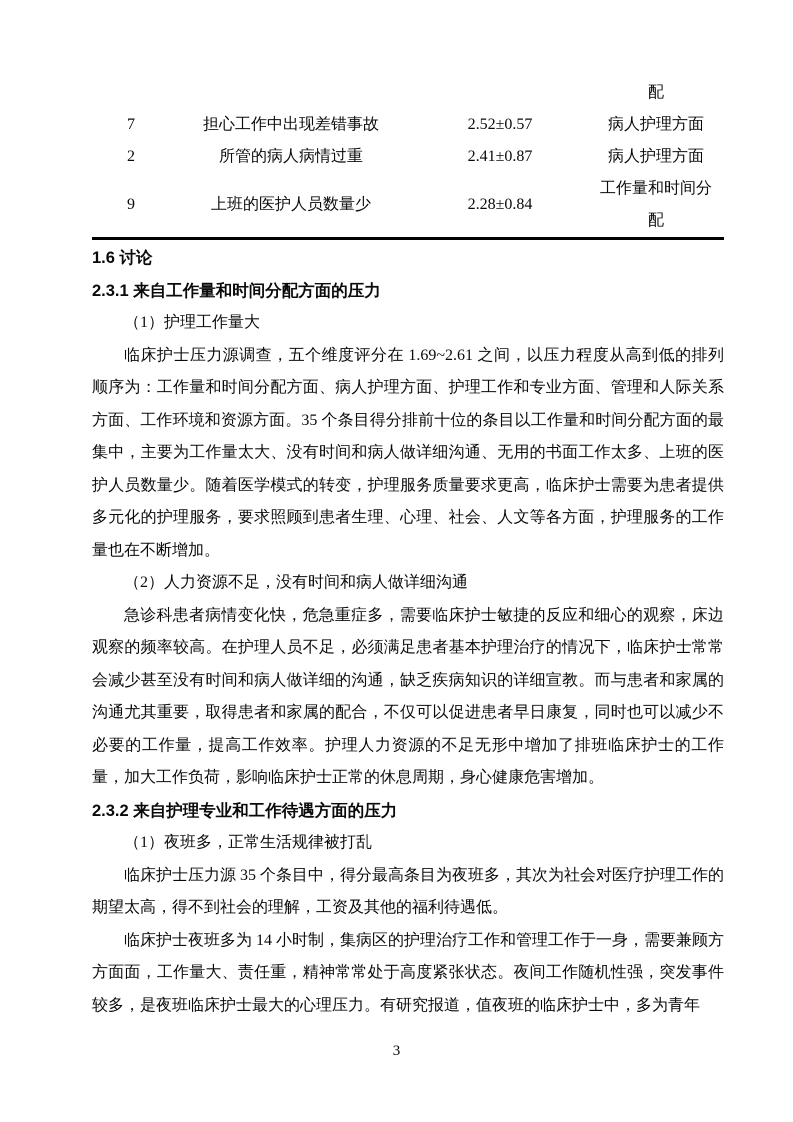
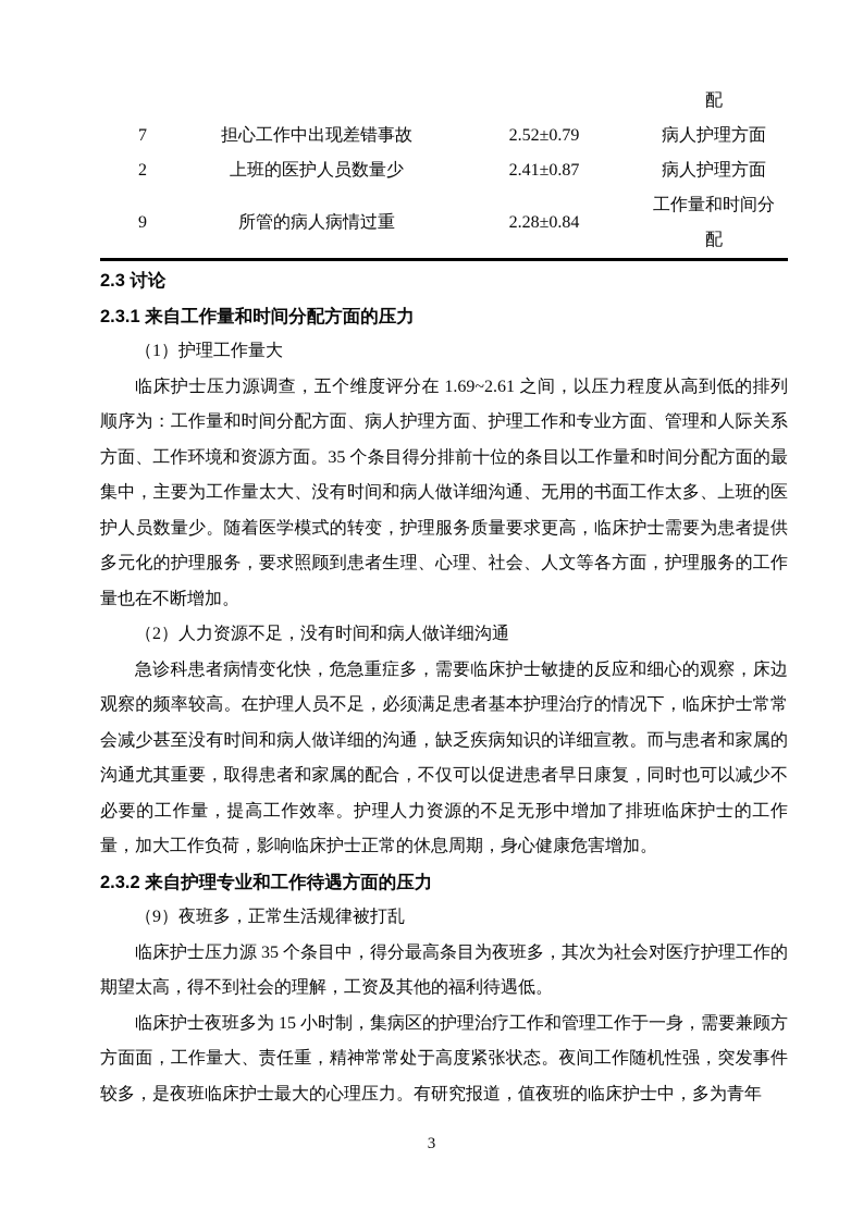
  配
  7
  担心工作中出现差错事故
- 2.52±0.57
+ 2.52±0.79
  病人护理方面
  2
- 所管的病人病情过重
+ 上班的医护人员数量少
  2.41±0.87
  病人护理方面
  9
- 上班的医护人员数量少
+ 所管的病人病情过重
  2.28±0.84
  工作量和时间分配
- 1.6 讨论
+ 2.3 讨论
  2.3.1 来自工作量和时间分配方面的压力
  （1）护理工作量大
  临床护士压力源调查，五个维度评分在 1.69~2.61 之间，以压力程度从高到低的排列顺序为：工作量和时间分配方面、病人护理方面、护理工作和专业方面、管理和人际关系方面、工作环境和资源方面。35 个条目得分排前十位的条目以工作量和时间分配方面的最集中，主要为工作量太大、没有时间和病人做详细沟通、无用的书面工作太多、上班的医护人员数量少。随着医学模式的转变，护理服务质量要求更高，临床护士需要为患者提供多元化的护理服务，要求照顾到患者生理、心理、社会、人文等各方面，护理服务的工作量也在不断增加。
  （2）人力资源不足，没有时间和病人做详细沟通
  急诊科患者病情变化快，危急重症多，需要临床护士敏捷的反应和细心的观察，床边观察的频率较高。在护理人员不足，必须满足患者基本护理治疗的情况下，临床护士常常会减少甚至没有时间和病人做详细的沟通，缺乏疾病知识的详细宣教。而与患者和家属的沟通尤其重要，取得患者和家属的配合，不仅可以促进患者早日康复，同时也可以减少不必要的工作量，提高工作效率。护理人力资源的不足无形中增加了排班临床护士的工作量，加大工作负荷，影响临床护士正常的休息周期，身心健康危害增加。
  2.3.2 来自护理专业和工作待遇方面的压力
- （1）夜班多，正常生活规律被打乱
+ （9）夜班多，正常生活规律被打乱
  临床护士压力源 35 个条目中，得分最高条目为夜班多，其次为社会对医疗护理工作的期望太高，得不到社会的理解，工资及其他的福利待遇低。
- 临床护士夜班多为 14 小时制，集病区的护理治疗工作和管理工作于一身，需要兼顾方方面面，工作量大、责任重，精神常常处于高度紧张状态。夜间工作随机性强，突发事件较多，是夜班临床护士最大的心理压力。有研究报道，值夜班的临床护士中，多为青年
+ 临床护士夜班多为 15 小时制，集病区的护理治疗工作和管理工作于一身，需要兼顾方方面面，工作量大、责任重，精神常常处于高度紧张状态。夜间工作随机性强，突发事件较多，是夜班临床护士最大的心理压力。有研究报道，值夜班的临床护士中，多为青年
  3
